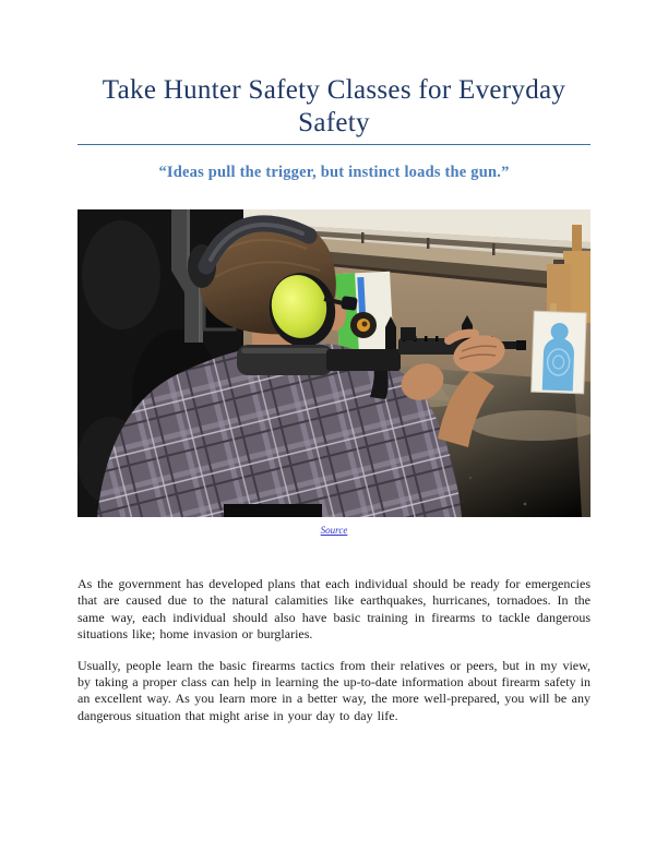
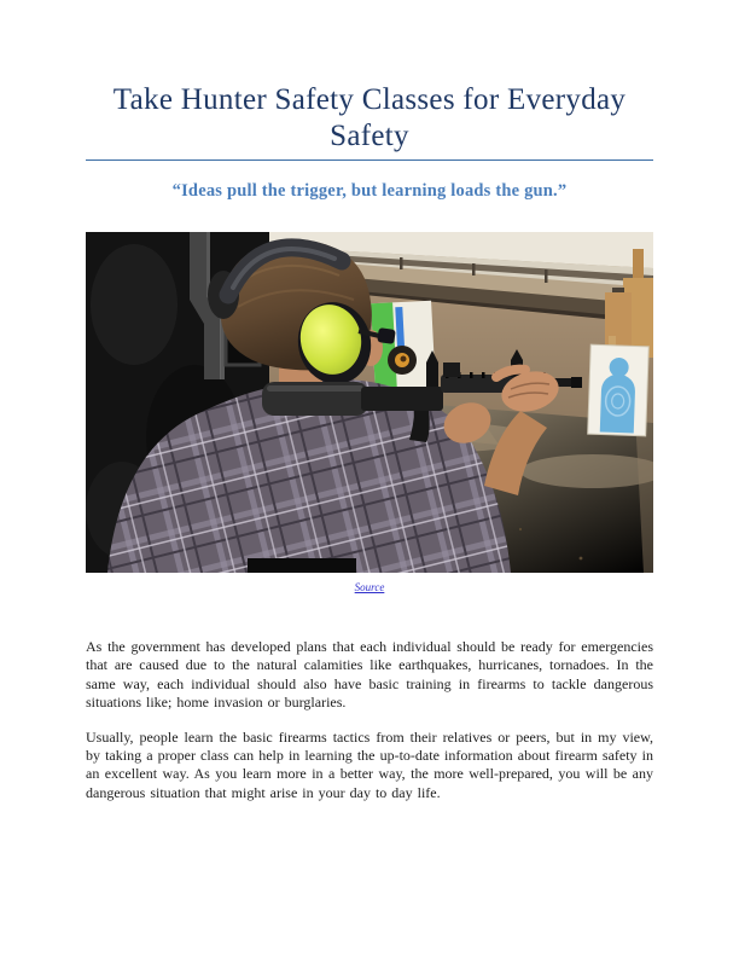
  Take Hunter Safety Classes for Everyday
  Safety
- “Ideas pull the trigger, but instinct loads the gun.”
+ “Ideas pull the trigger, but learning loads the gun.”
  Source
  As the government has developed plans that each individual should be ready for emergencies that are caused due to the natural calamities like earthquakes, hurricanes, tornadoes. In the same way, each individual should also have basic training in firearms to tackle dangerous situations like; home invasion or burglaries.
  Usually, people learn the basic firearms tactics from their relatives or peers, but in my view, by taking a proper class can help in learning the up-to-date information about firearm safety in an excellent way. As you learn more in a better way, the more well-prepared, you will be any dangerous situation that might arise in your day to day life.
